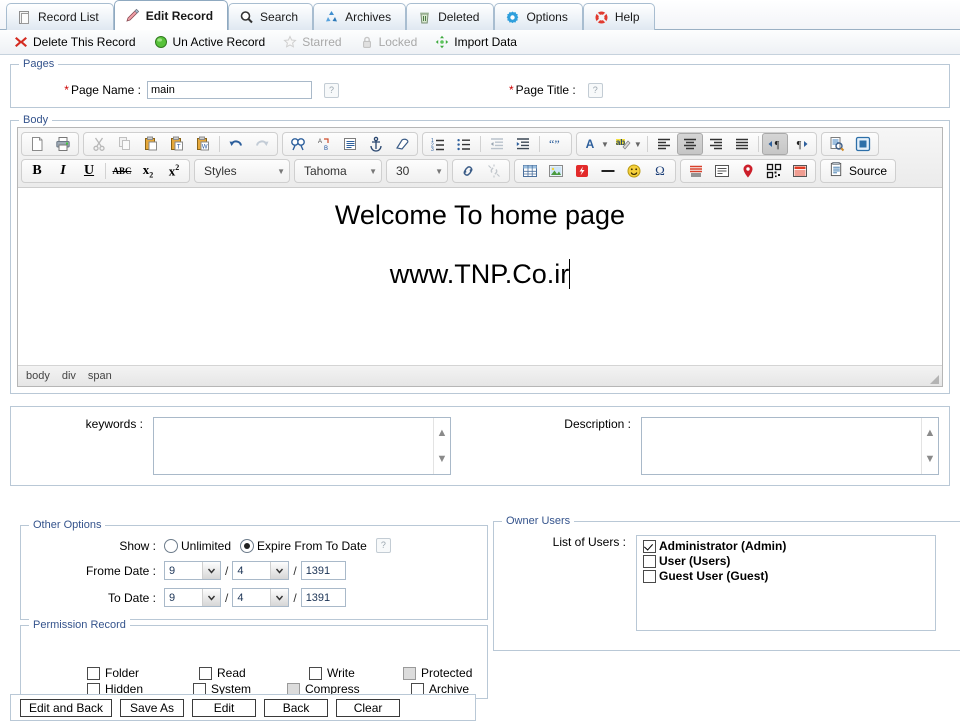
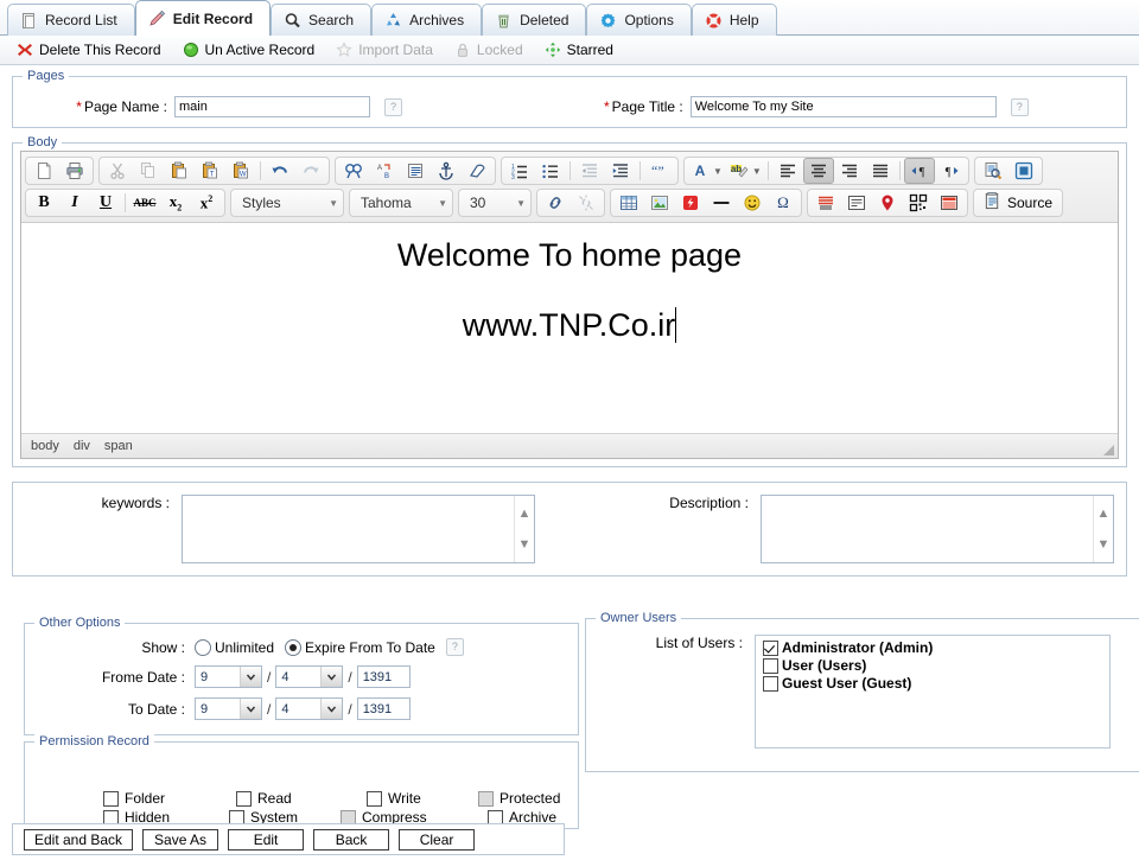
  Record List
  Edit Record
  Search
  Archives
  Deleted
  Options
  Help
  Delete This Record
  Un Active Record
- Starred
+ Import Data
  Locked
- Import Data
+ Starred
  Pages
  * Page Name :
  main
  ?
  * Page Title :
+ Welcome To my Site
  ?
  Body
  “”
  A
  ▼
  ab
  ▼
  ¶
  ¶
  B
  I
  U
  ABC
  x2
  x2
  Styles
  ▼
  Tahoma
  ▼
  30
  ▼
  Ω
  Source
  Welcome To home page
  www.TNP.Co.ir
  body
  div
  span
  keywords :
  ▲
  ▼
  Description :
  ▲
  ▼
  Other Options
  Show :
  Unlimited
  Expire From To Date
  ?
  Frome Date :
  9
  /
  4
  /
  1391
  To Date :
  9
  /
  4
  /
  1391
  Owner Users
  List of Users :
  Administrator (Admin)
  User (Users)
  Guest User (Guest)
  Permission Record
  Folder
  Read
  Write
  Protected
  Hidden
  System
  Compress
  Archive
  Edit and Back
  Save As
  Edit
  Back
  Clear
